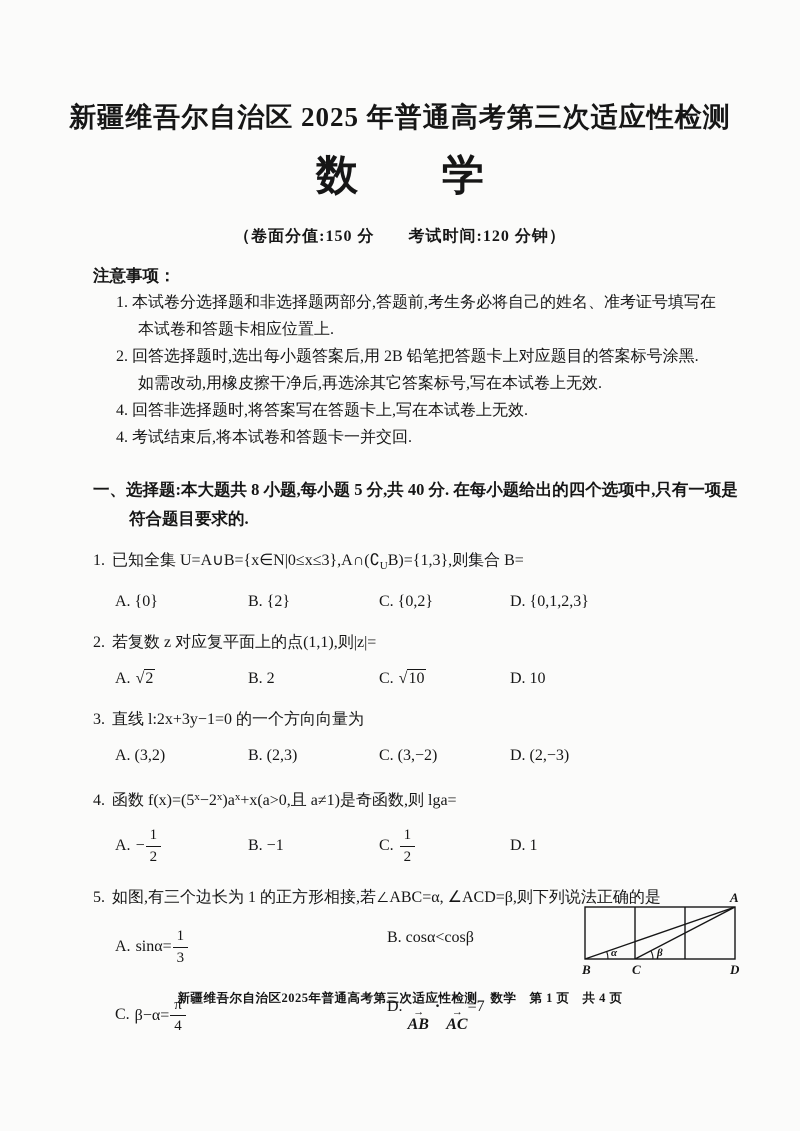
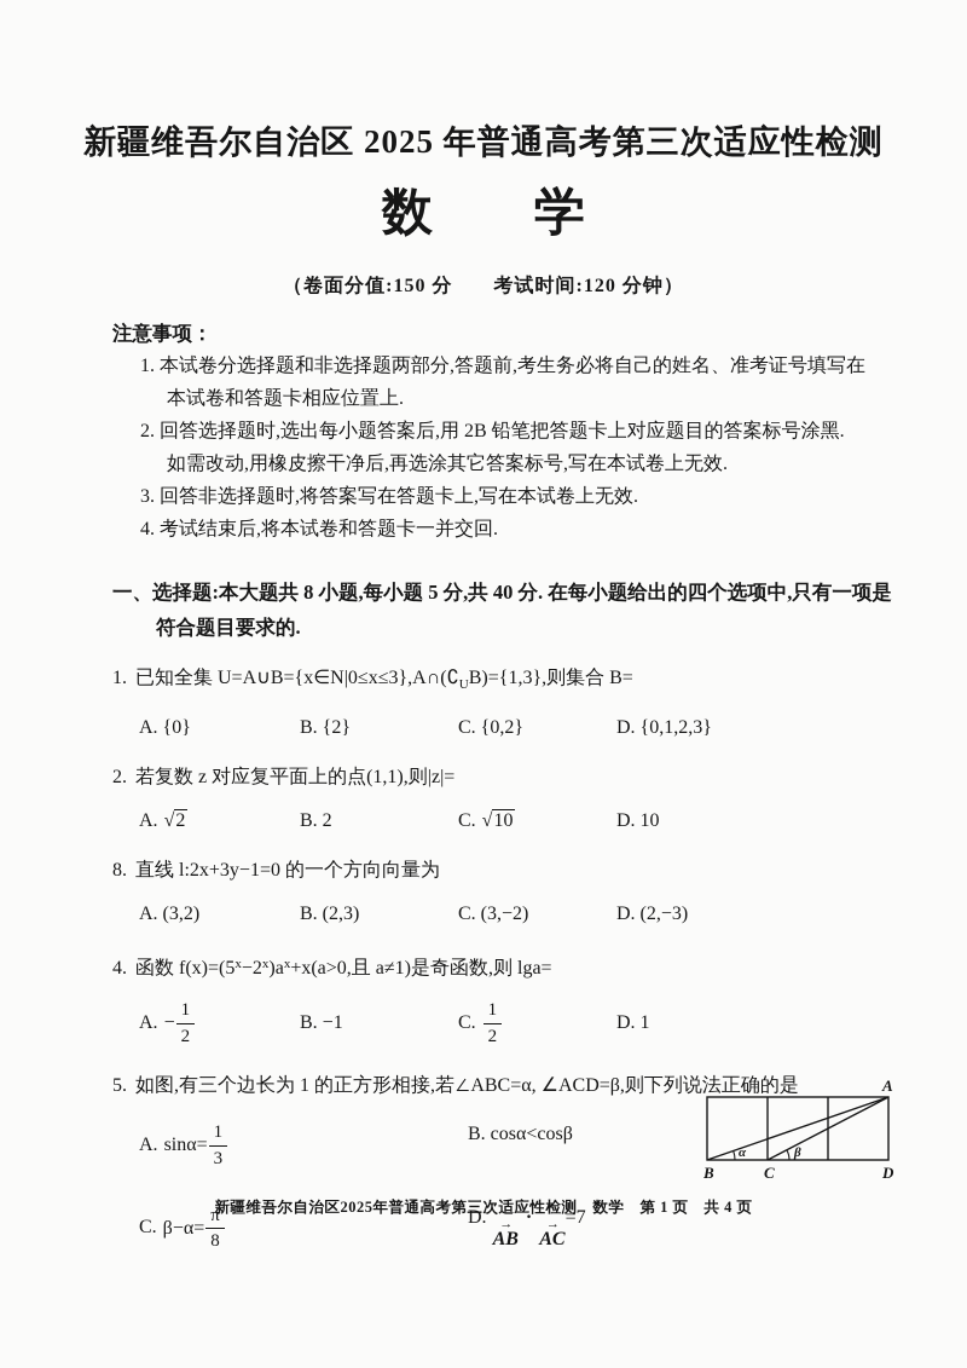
  新疆维吾尔自治区 2025 年普通高考第三次适应性检测
  数 学
  （卷面分值:150 分 考试时间:120 分钟）
  注意事项：
  1. 本试卷分选择题和非选择题两部分,答题前,考生务必将自己的姓名、准考证号填写在
  本试卷和答题卡相应位置上.
  2. 回答选择题时,选出每小题答案后,用 2B 铅笔把答题卡上对应题目的答案标号涂黑.
  如需改动,用橡皮擦干净后,再选涂其它答案标号,写在本试卷上无效.
- 4. 回答非选择题时,将答案写在答题卡上,写在本试卷上无效.
+ 3. 回答非选择题时,将答案写在答题卡上,写在本试卷上无效.
  4. 考试结束后,将本试卷和答题卡一并交回.
  一、选择题:本大题共 8 小题,每小题 5 分,共 40 分. 在每小题给出的四个选项中,只有一项是
  符合题目要求的.
  1. 已知全集 U=A∪B={x∈N|0≤x≤3},A∩(∁UB)={1,3},则集合 B=
  A. {0}
  B. {2}
  C. {0,2}
  D. {0,1,2,3}
  2. 若复数 z 对应复平面上的点(1,1),则|z|=
  A. √2
  B. 2
  C. √10
  D. 10
- 3. 直线 l:2x+3y−1=0 的一个方向向量为
+ 8. 直线 l:2x+3y−1=0 的一个方向向量为
  A. (3,2)
  B. (2,3)
  C. (3,−2)
  D. (2,−3)
  4. 函数 f(x)=(5x−2x)ax+x(a>0,且 a≠1)是奇函数,则 lga=
  A. −
  1
  2
  B. −1
  C.
  1
  2
  D. 1
  5. 如图,有三个边长为 1 的正方形相接,若∠ABC=α, ∠ACD=β,则下列说法正确的是
  A. sinα=
  1
  3
  B. cosα<cosβ
  C. β−α=
  π
- 4
+ 8
  D.
  →
  AB
  ·
  →
  AC
  =7
  A
  B
  C
  D
  α
  β
  新疆维吾尔自治区2025年普通高考第三次适应性检测 数学 第 1 页 共 4 页
